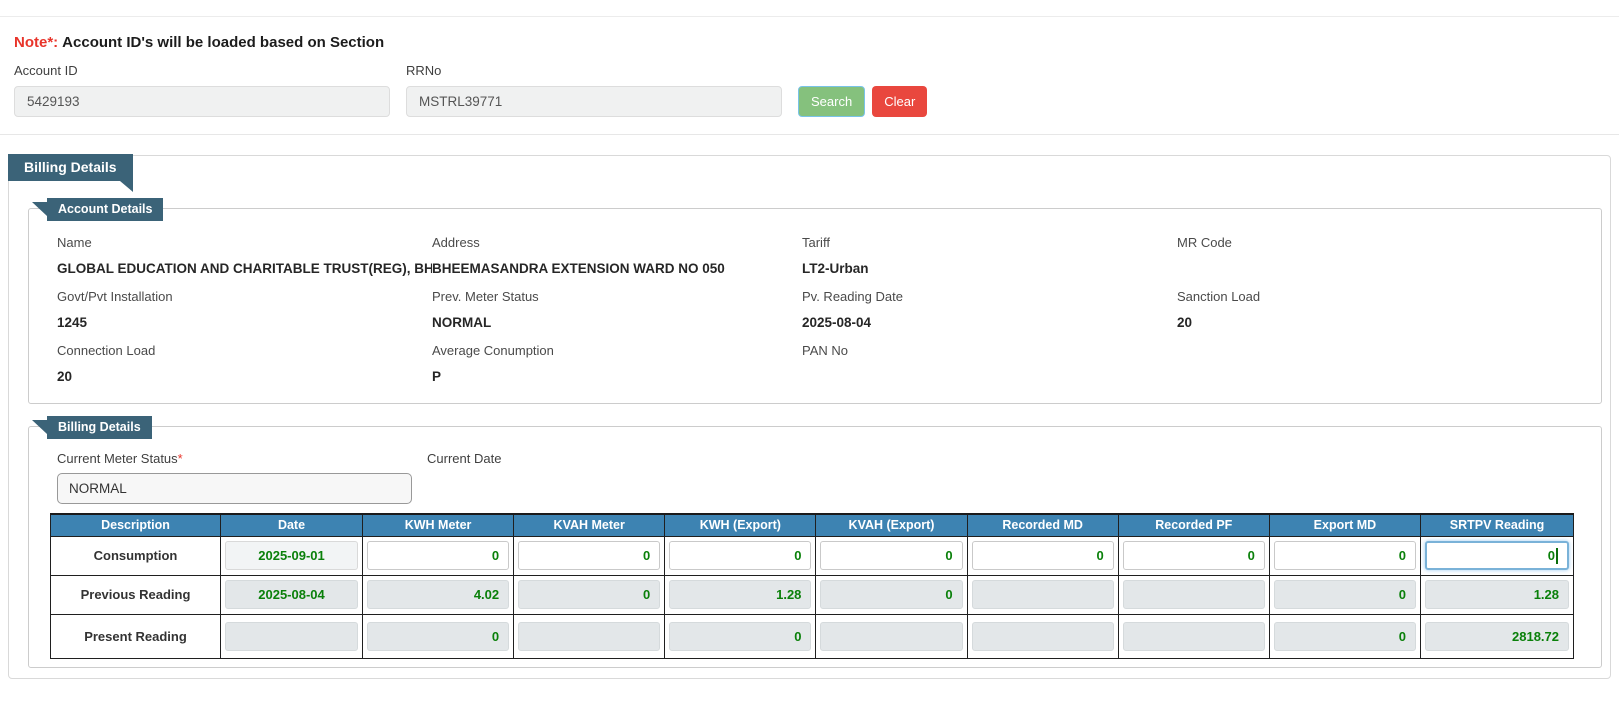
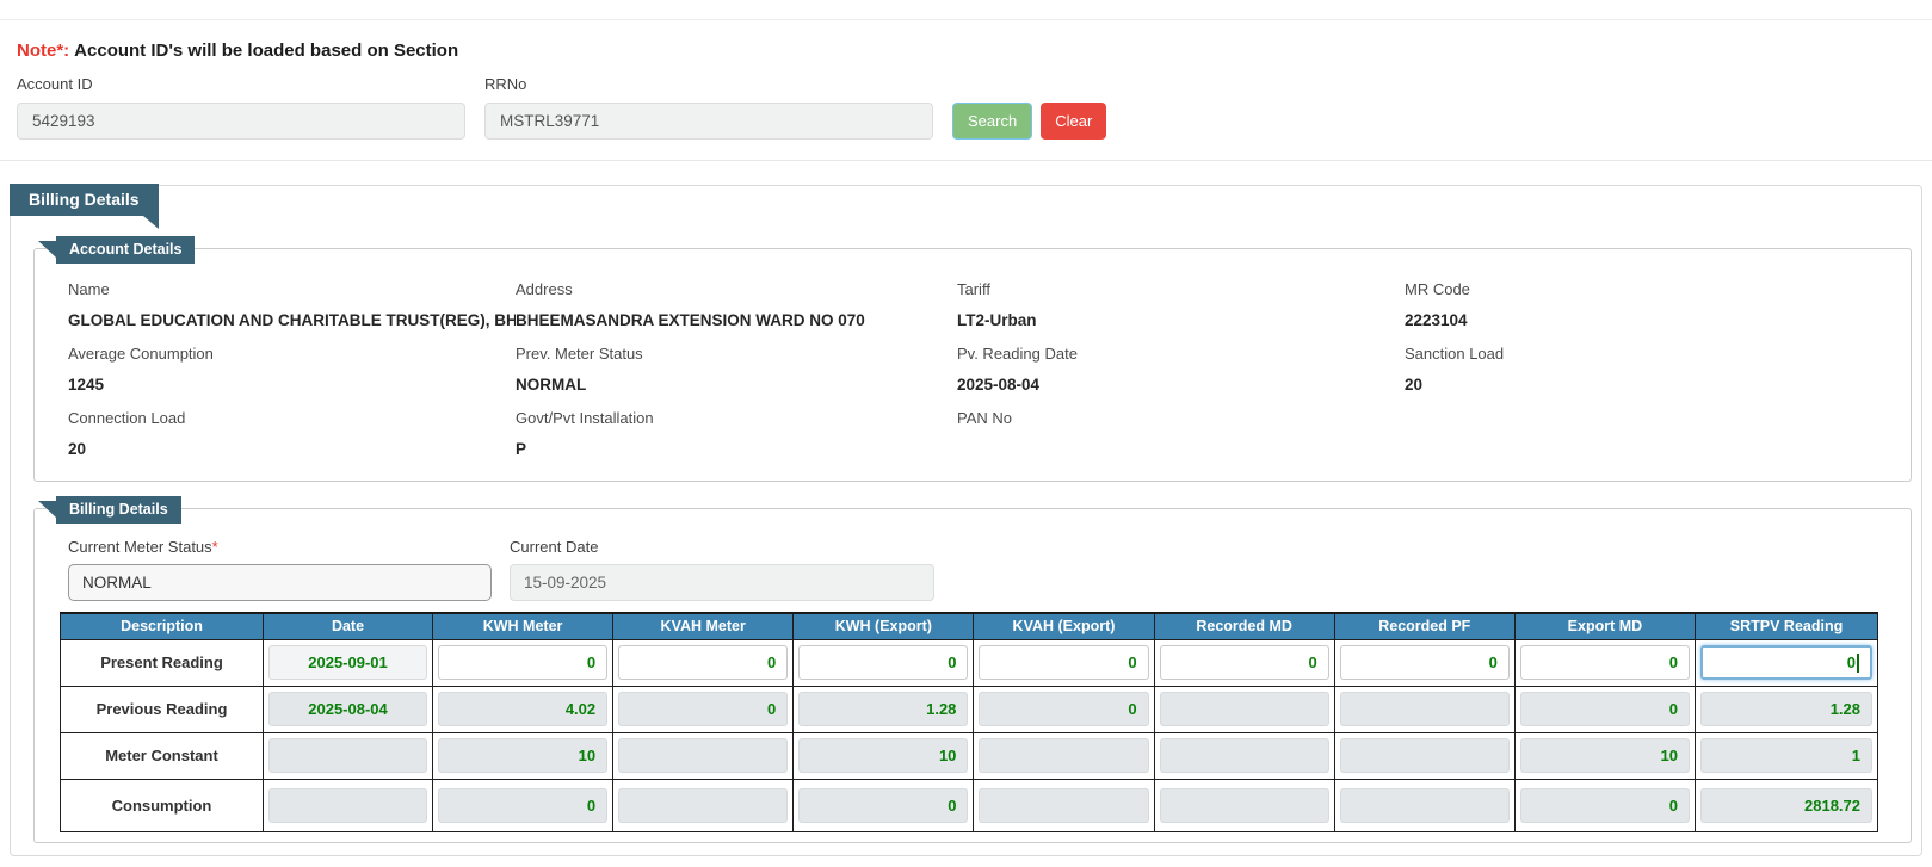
  Note*: Account ID's will be loaded based on Section
  Account ID
  5429193
  RRNo
  MSTRL39771
  Search
  Clear
  Billing Details
  Account Details
  Name
  GLOBAL EDUCATION AND CHARITABLE TRUST(REG), BH
  Address
- BHEEMASANDRA EXTENSION WARD NO 050
+ BHEEMASANDRA EXTENSION WARD NO 070
  Tariff
  LT2-Urban
  MR Code
+ 2223104
- Govt/Pvt Installation
+ Average Conumption
  1245
  Prev. Meter Status
  NORMAL
  Pv. Reading Date
  2025-08-04
  Sanction Load
  20
  Connection Load
  20
- Average Conumption
+ Govt/Pvt Installation
  P
  PAN No
  Billing Details
  Current Meter Status*
  NORMAL
  Current Date
+ 15-09-2025
  Description	Date	KWH Meter	KVAH Meter	KWH (Export)	KVAH (Export)	Recorded MD	Recorded PF	Export MD	SRTPV Reading
- Consumption	2025-09-01	0	0	0	0	0	0	0	0
+ Present Reading	2025-09-01	0	0	0	0	0	0	0	0
  Previous Reading	2025-08-04	4.02	0	1.28	0			0	1.28
+ Meter Constant		10		10				10	1
- Present Reading		0		0				0	2818.72
+ Consumption		0		0				0	2818.72
